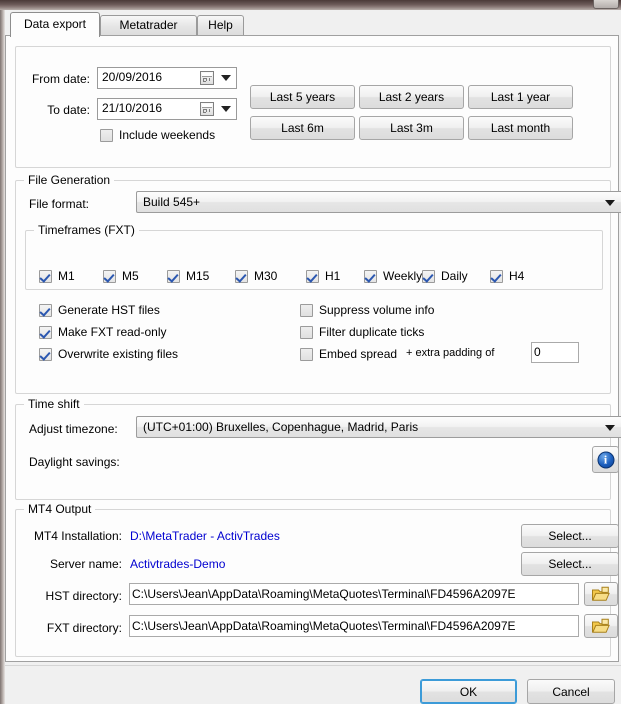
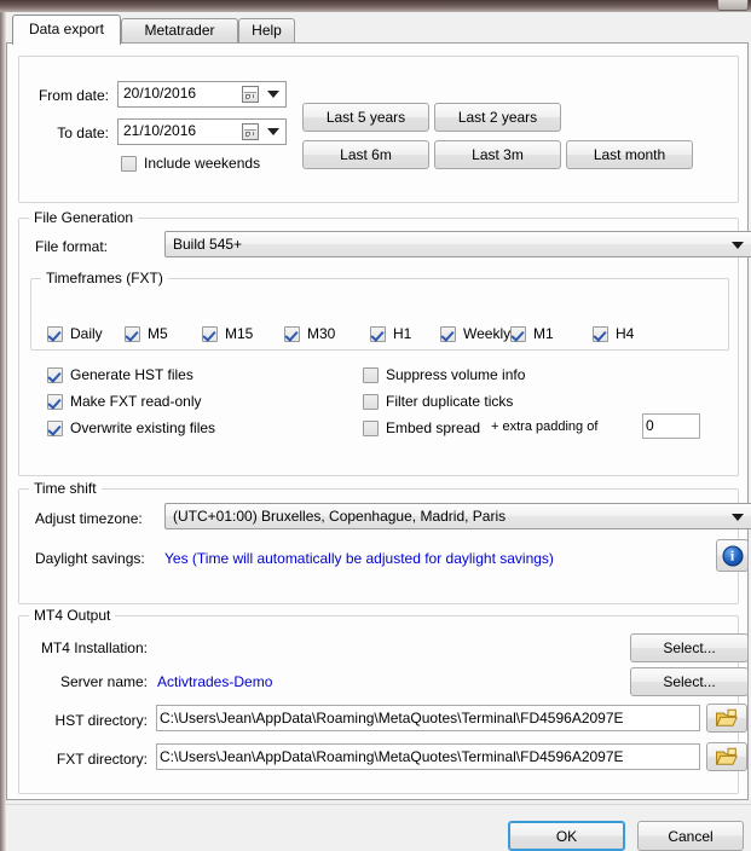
  Data export
  Metatrader
  Help
  From date:
- 20/09/2016
+ 20/10/2016
  To date:
  21/10/2016
  Include weekends
  Last 5 years
  Last 2 years
- Last 1 year
  Last 6m
  Last 3m
  Last month
  File Generation
  File format:
  Build 545+
  Timeframes (FXT)
- M1
+ Daily
  M5
  M15
  M30
  H1
  Weekly
- Daily
+ M1
  H4
  Generate HST files
  Make FXT read-only
  Overwrite existing files
  Suppress volume info
  Filter duplicate ticks
  Embed spread
  + extra padding of
  0
  Time shift
  Adjust timezone:
  (UTC+01:00) Bruxelles, Copenhague, Madrid, Paris
  Daylight savings:
+ Yes (Time will automatically be adjusted for daylight savings)
  MT4 Output
  MT4 Installation:
- D:\MetaTrader - ActivTrades
  Select...
  Server name:
  Activtrades-Demo
  Select...
  HST directory:
  C:\Users\Jean\AppData\Roaming\MetaQuotes\Terminal\FD4596A2097E
  FXT directory:
  C:\Users\Jean\AppData\Roaming\MetaQuotes\Terminal\FD4596A2097E
  OK
  Cancel
